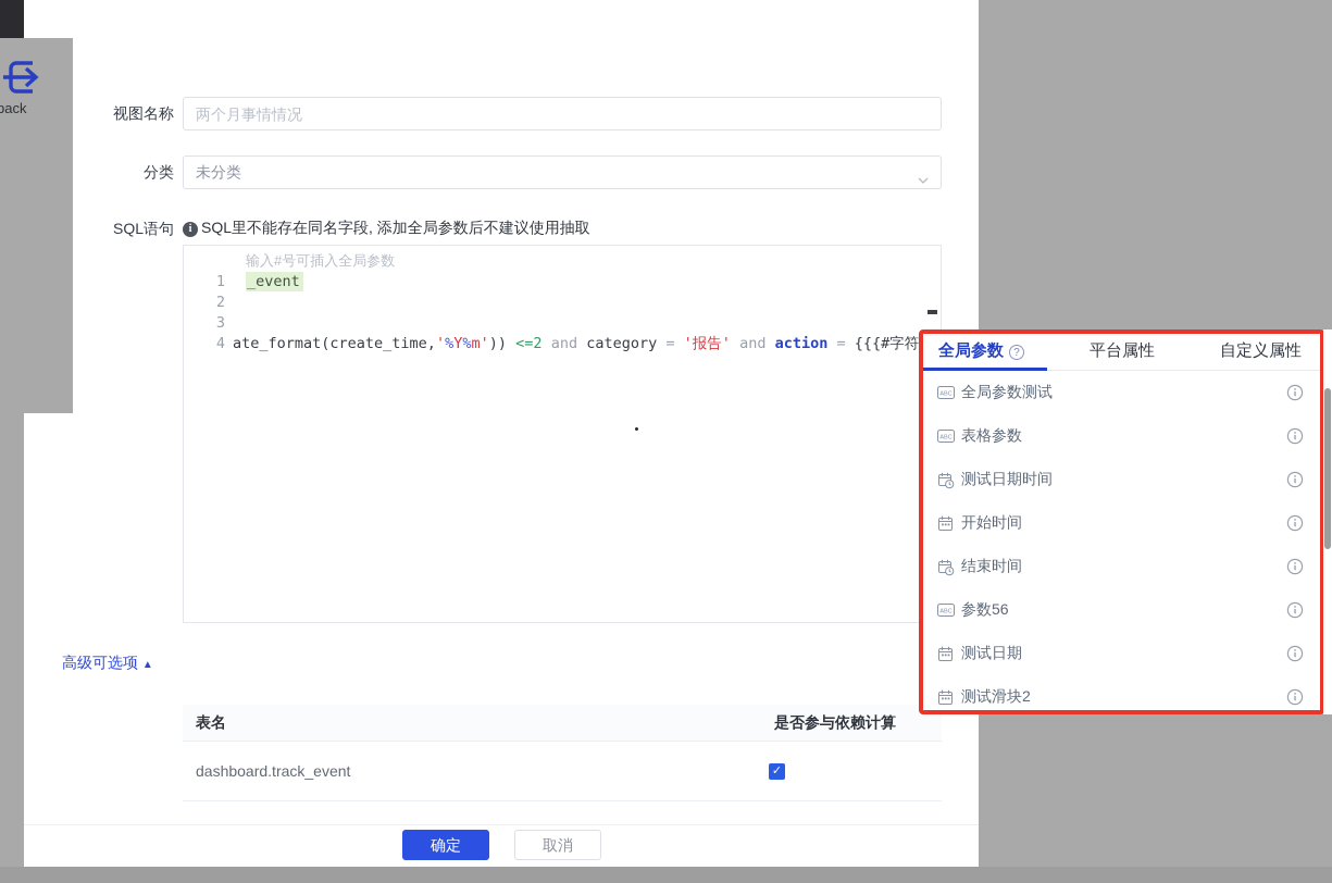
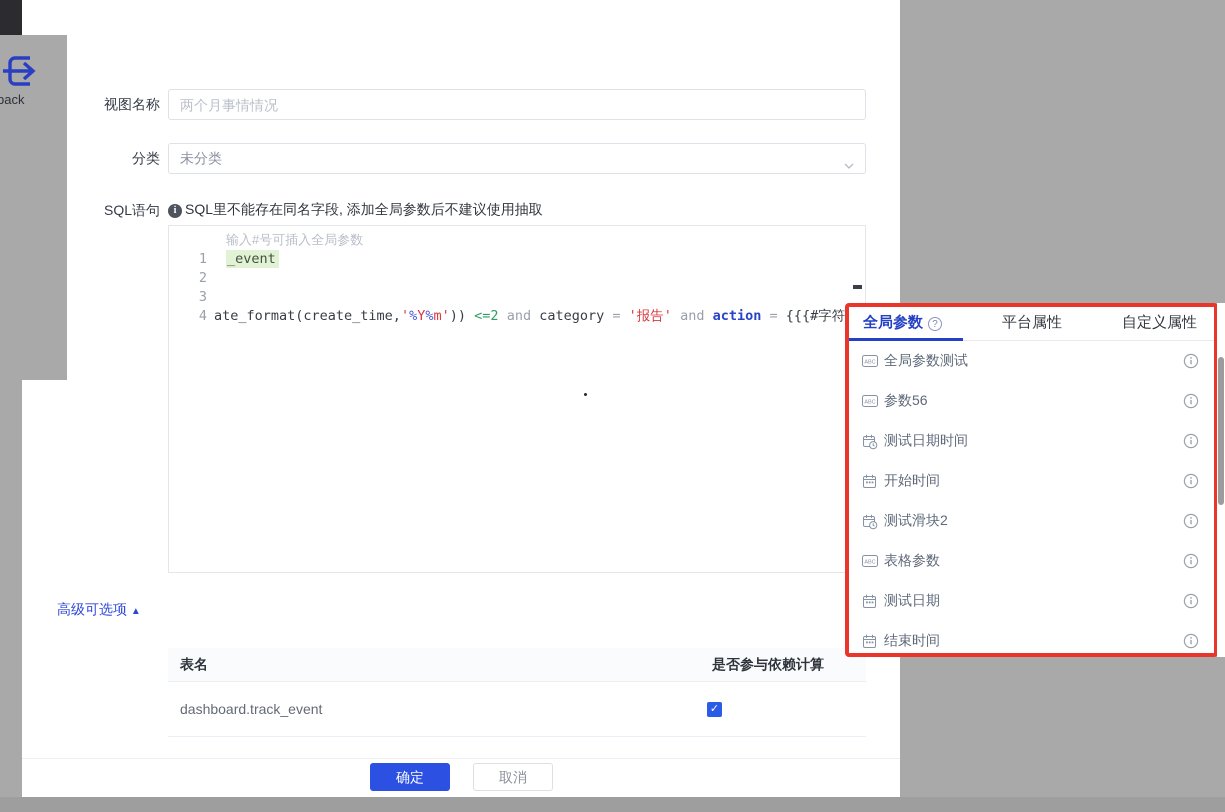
  视图名称
  两个月事情情况
  分类
  未分类
  SQL语句
  i
  SQL里不能存在同名字段, 添加全局参数后不建议使用抽取
  输入#号可插入全局参数
  1
  2
  3
  4
  _event
  ate_format(create_time,'%Y%m')) <=2 and category = '报告' and action = {{{#字符
  高级可选项 ▲
  表名
  是否参与依赖计算
  dashboard.track_event
  ✓
  确定
  取消
  back
  全局参数
  ?
  平台属性
  自定义属性
  全局参数测试
- 表格参数
+ 参数56
  测试日期时间
  开始时间
- 结束时间
+ 测试滑块2
- 参数56
+ 表格参数
  测试日期
- 测试滑块2
+ 结束时间
